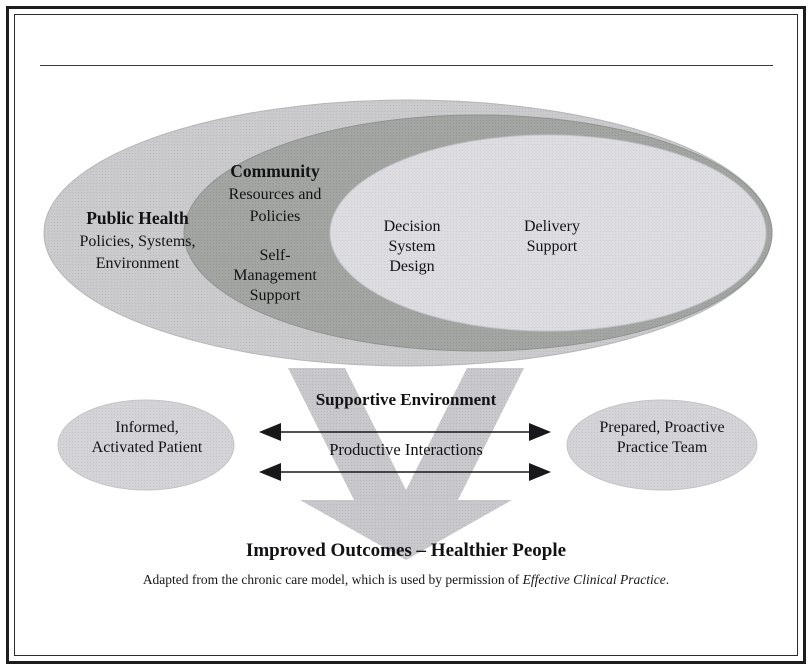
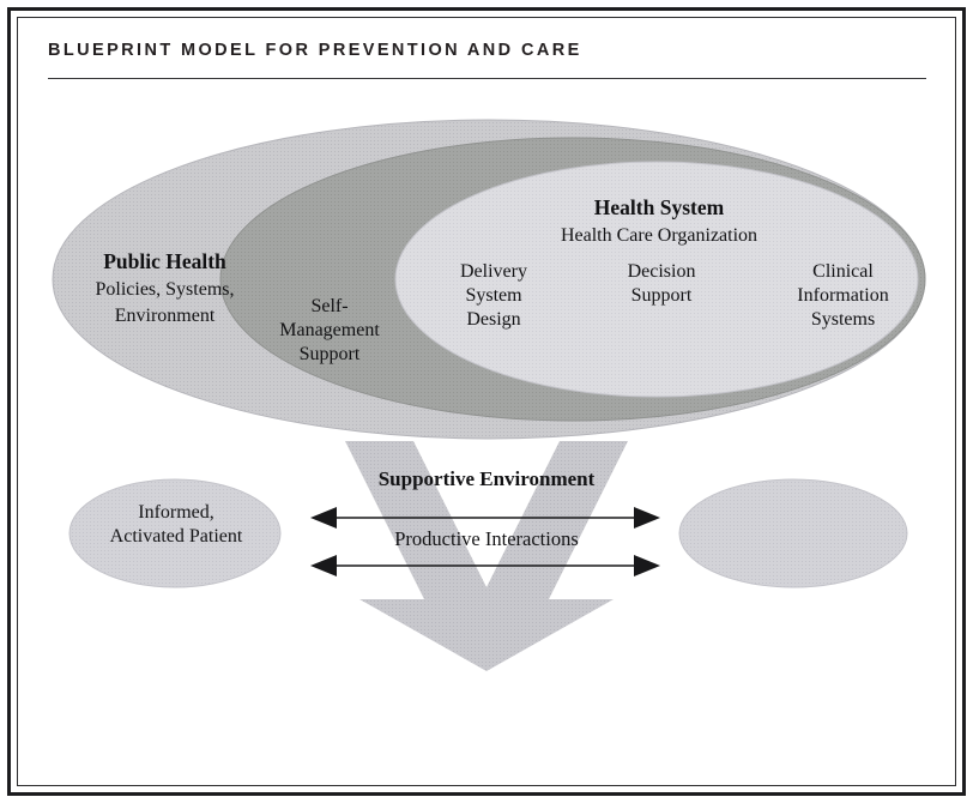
+ BLUEPRINT MODEL FOR PREVENTION AND CARE
  Public Health
  Policies, Systems,
  Environment
- Community
- Resources and
- Policies
  Self-
  Management
  Support
+ Health System
+ Health Care Organization
- Decision
+ Delivery
  System
  Design
- Delivery
+ Decision
  Support
+ Clinical
+ Information
+ Systems
  Supportive Environment
  Productive Interactions
  Informed,
  Activated Patient
- Prepared, Proactive
- Practice Team
- Improved Outcomes – Healthier People
- Adapted from the chronic care model, which is used by permission of Effective Clinical Practice.
